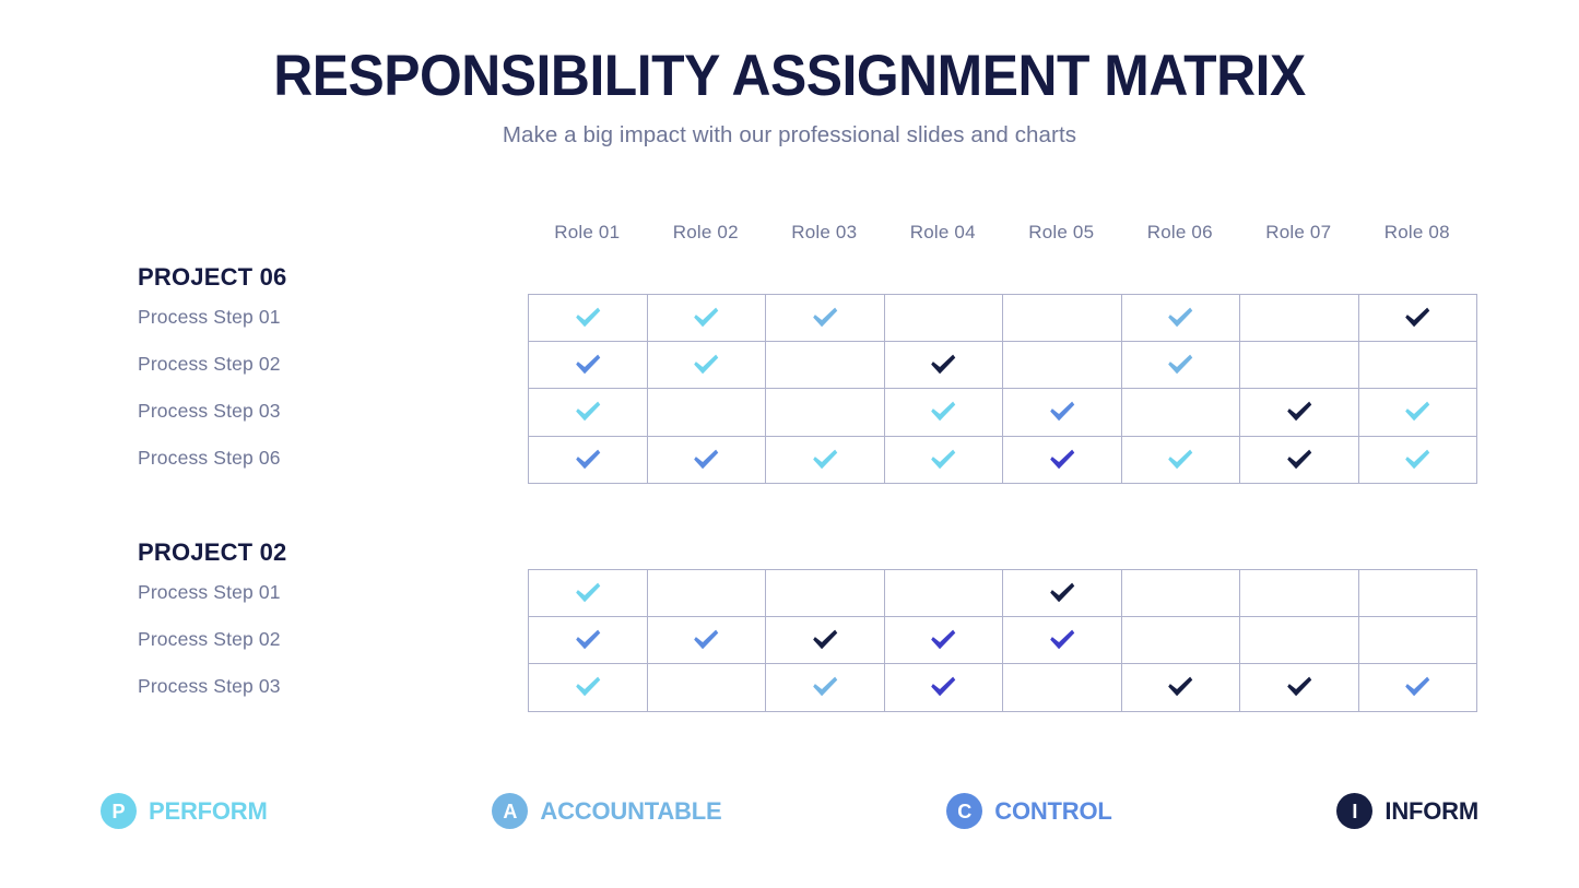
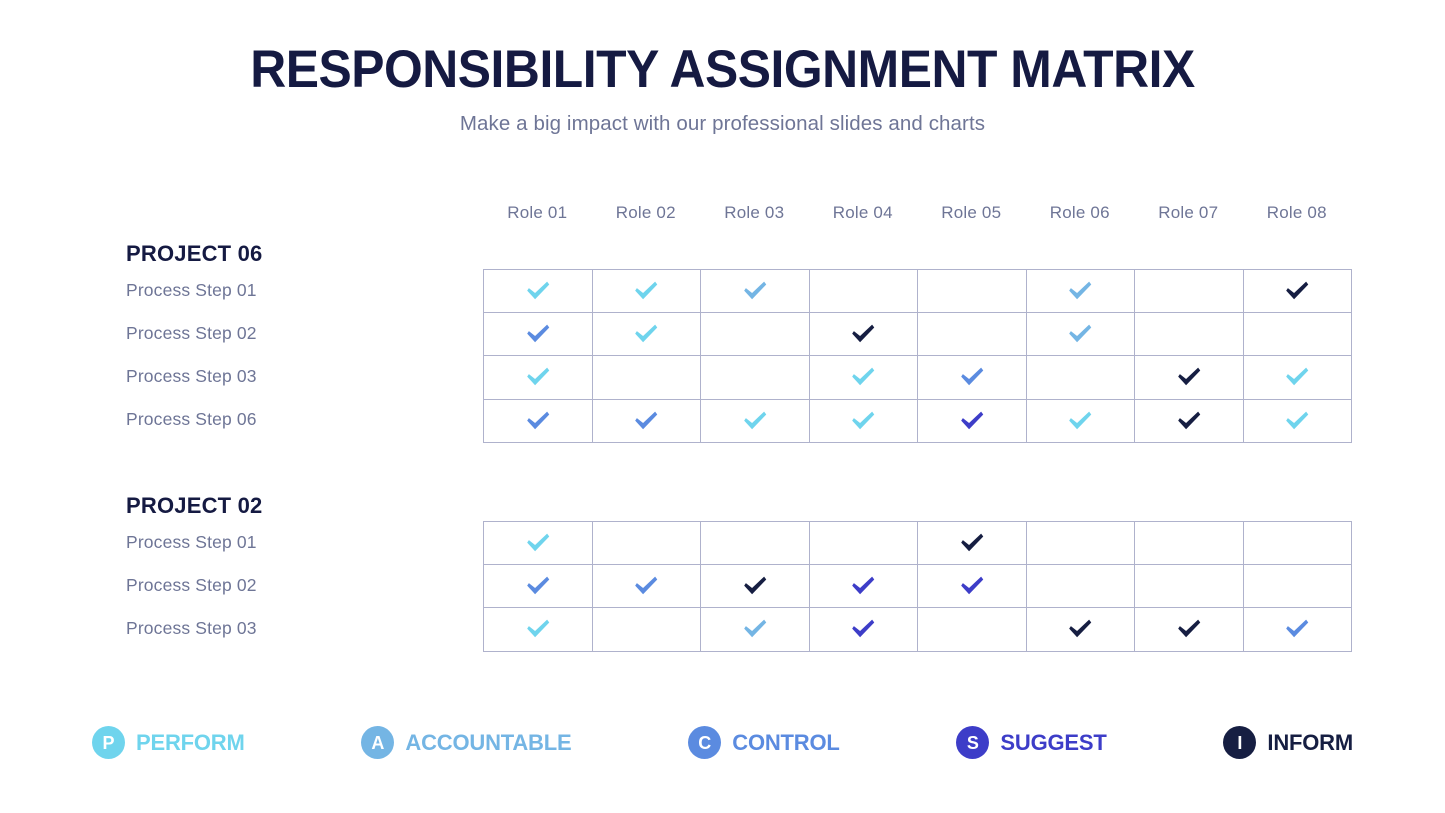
  RESPONSIBILITY ASSIGNMENT MATRIX
  Make a big impact with our professional slides and charts
  Role 01
  Role 02
  Role 03
  Role 04
  Role 05
  Role 06
  Role 07
  Role 08
  PROJECT 06
  PROJECT 02
  Process Step 01
  Process Step 02
  Process Step 03
  Process Step 06
  Process Step 01
  Process Step 02
  Process Step 03
  P
  PERFORM
  A
  ACCOUNTABLE
  C
  CONTROL
+ S
+ SUGGEST
  I
  INFORM
